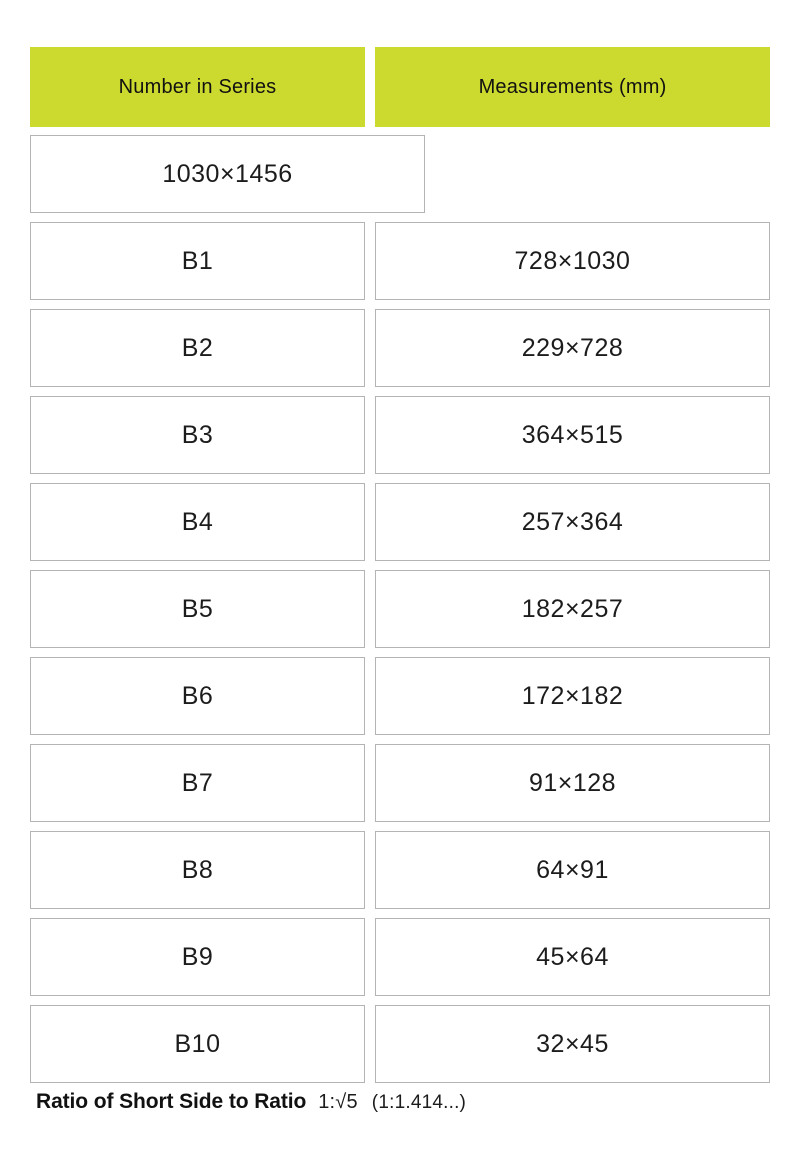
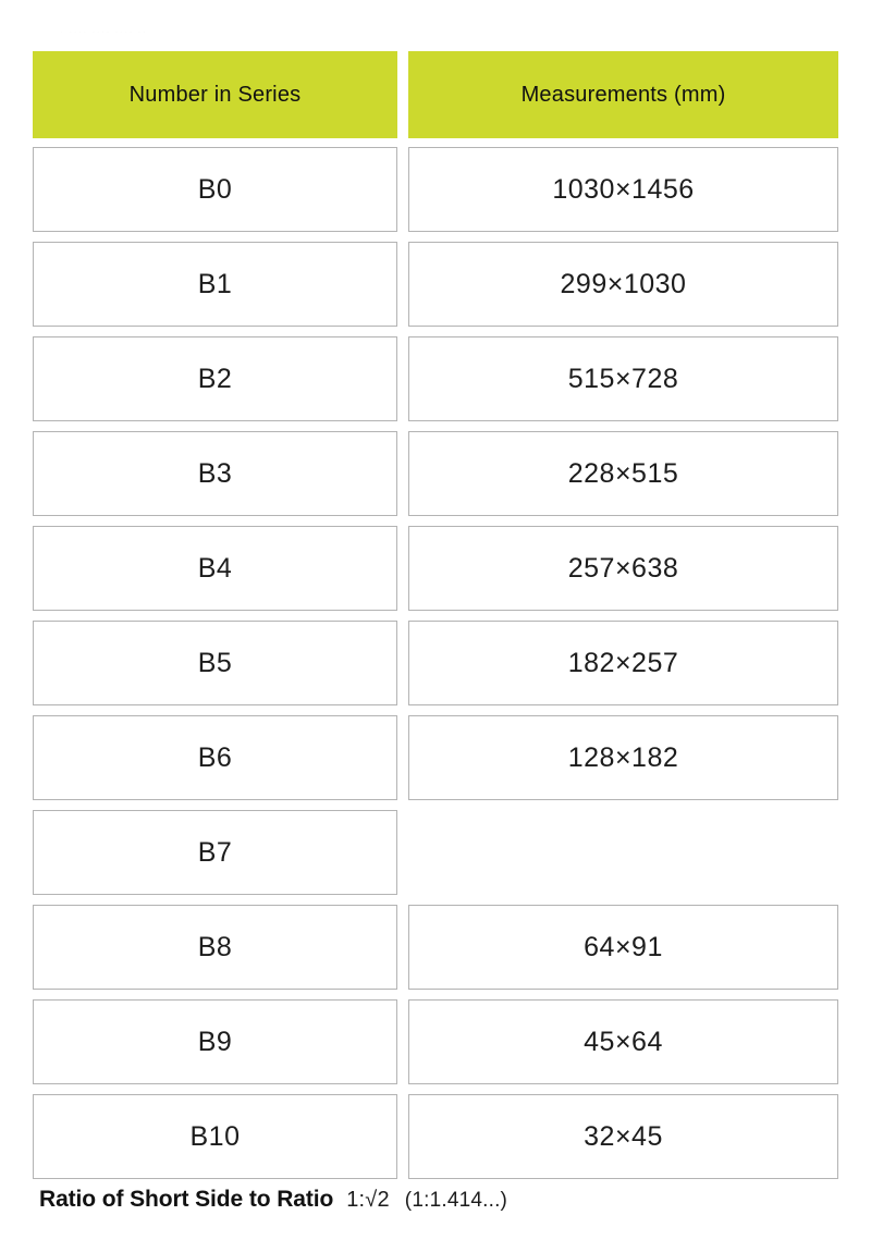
  Number in Series
  Measurements (mm)
+ B0
  1030×1456
  B1
- 728×1030
+ 299×1030
  B2
- 229×728
+ 515×728
  B3
- 364×515
+ 228×515
  B4
- 257×364
+ 257×638
  B5
  182×257
  B6
- 172×182
+ 128×182
  B7
- 91×128
  B8
  64×91
  B9
  45×64
  B10
  32×45
  Ratio of Short Side to Ratio
- 1:√5
+ 1:√2
  (1:1.414...)
